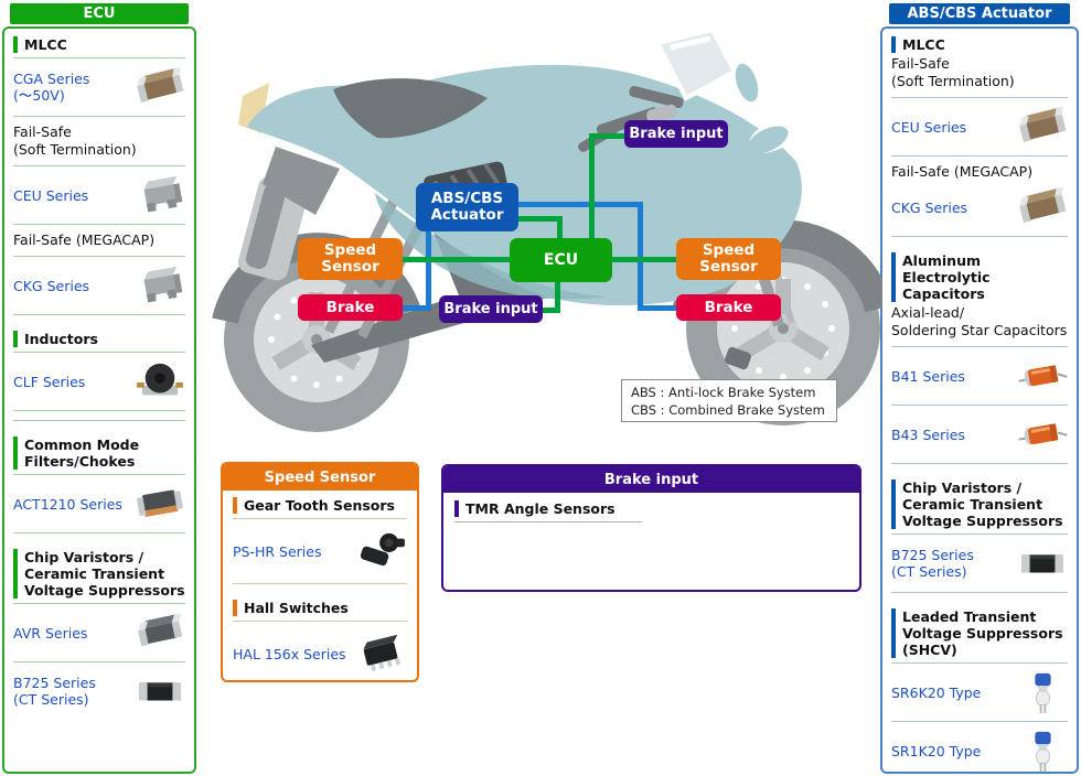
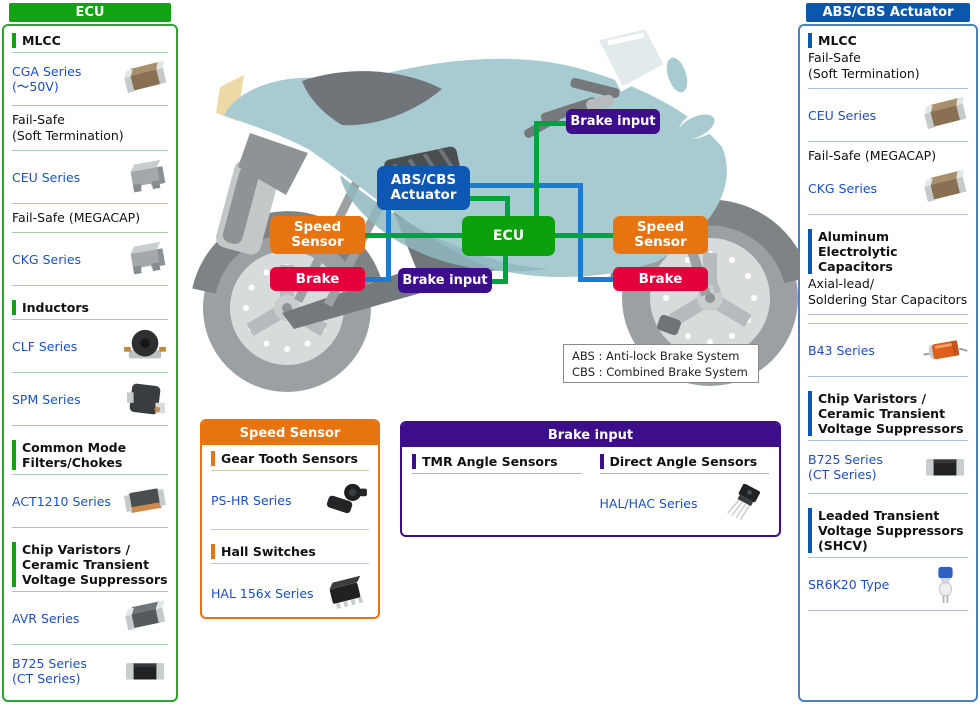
  Brake input
  ABS/CBS
  Actuator
  ECU
  Speed Sensor
  Brake
  Speed Sensor
  Brake
  Brake input
  ABS : Anti-lock Brake System
  CBS : Combined Brake System
  ECU
  MLCC
  CGA Series
  (〜50V)
  Fail-Safe
  (Soft Termination)
  CEU Series
  Fail-Safe (MEGACAP)
  CKG Series
  Inductors
  CLF Series
+ SPM Series
  Common Mode
  Filters/Chokes
  ACT1210 Series
  Chip Varistors /
  Ceramic Transient
  Voltage Suppressors
  AVR Series
  B725 Series
  (CT Series)
  ABS/CBS Actuator
  MLCC
  Fail-Safe
  (Soft Termination)
  CEU Series
  Fail-Safe (MEGACAP)
  CKG Series
  Aluminum Electrolytic
  Capacitors
  Axial-lead/
  Soldering Star Capacitors
- B41 Series
  B43 Series
  Chip Varistors /
  Ceramic Transient
  Voltage Suppressors
  B725 Series
  (CT Series)
  Leaded Transient
  Voltage Suppressors
  (SHCV)
  SR6K20 Type
- SR1K20 Type
  Speed Sensor
  Gear Tooth Sensors
  PS-HR Series
  Hall Switches
  HAL 156x Series
  Brake input
  TMR Angle Sensors
+ Direct Angle Sensors
+ HAL/HAC Series
